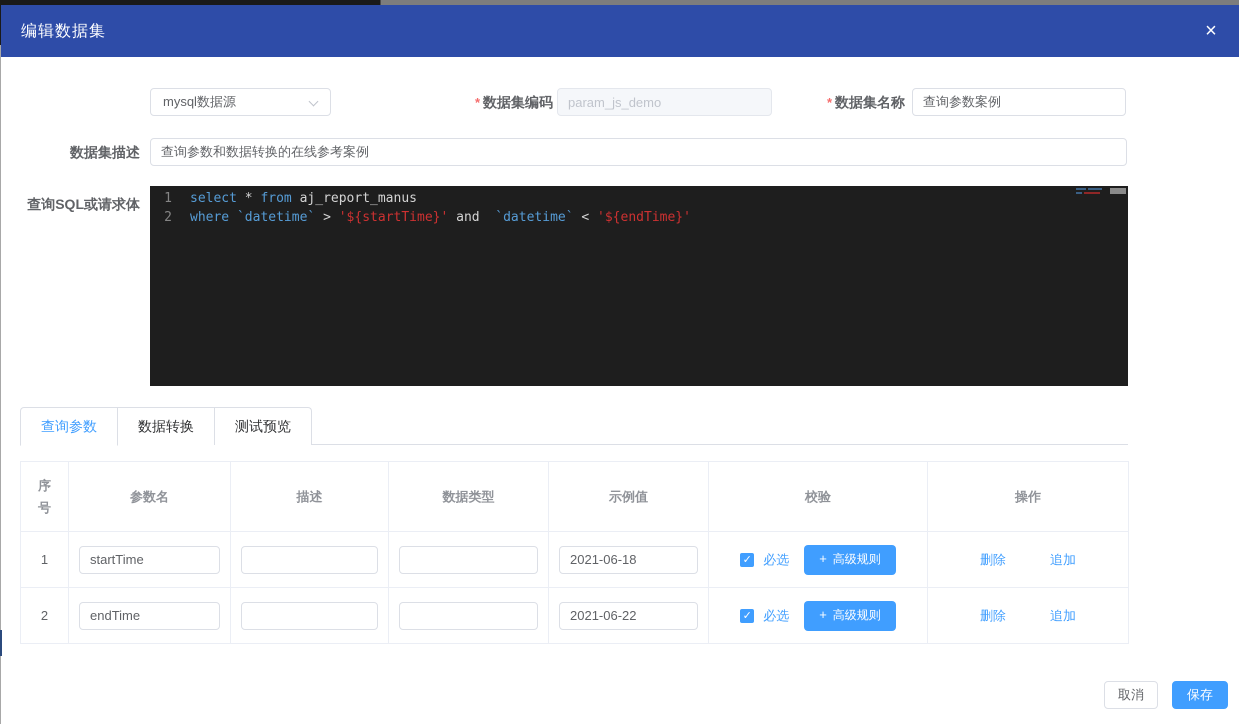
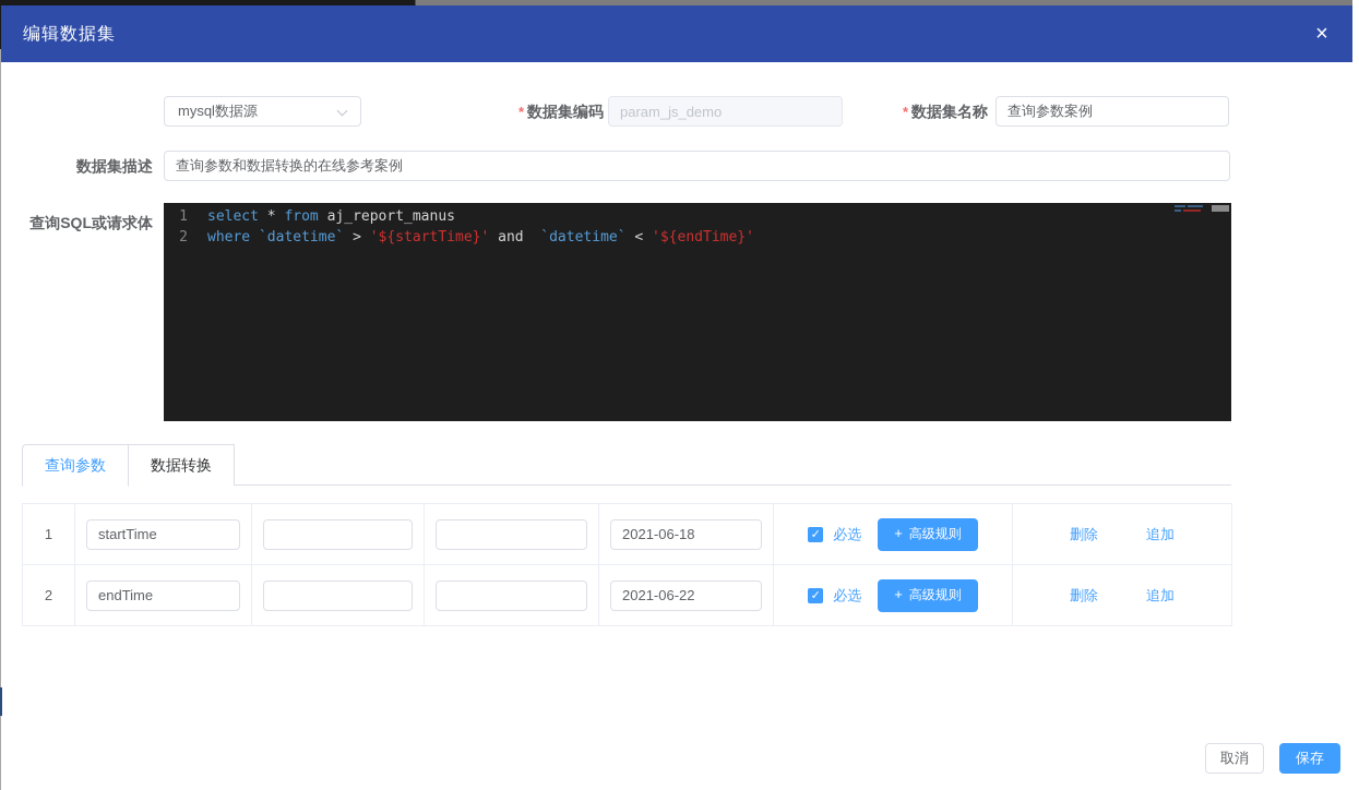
  编辑数据集
  ×
  mysql数据源
  * 数据集编码
  param_js_demo
  * 数据集名称
  查询参数案例
  数据集描述
  查询参数和数据转换的在线参考案例
  查询SQL或请求体
  1
  select
  *
  from
  aj_report_manus
  2
  where
  `datetime`
  >
  '${startTime}'
  and
  `datetime`
  <
  '${endTime}'
  查询参数
  数据转换
- 测试预览
- 序号	参数名	描述	数据类型	示例值	校验	操作
  1	startTime			2021-06-18	✓ 必选 + 高级规则	删除 追加
  2	endTime			2021-06-22	✓ 必选 + 高级规则	删除 追加
  取消
  保存
